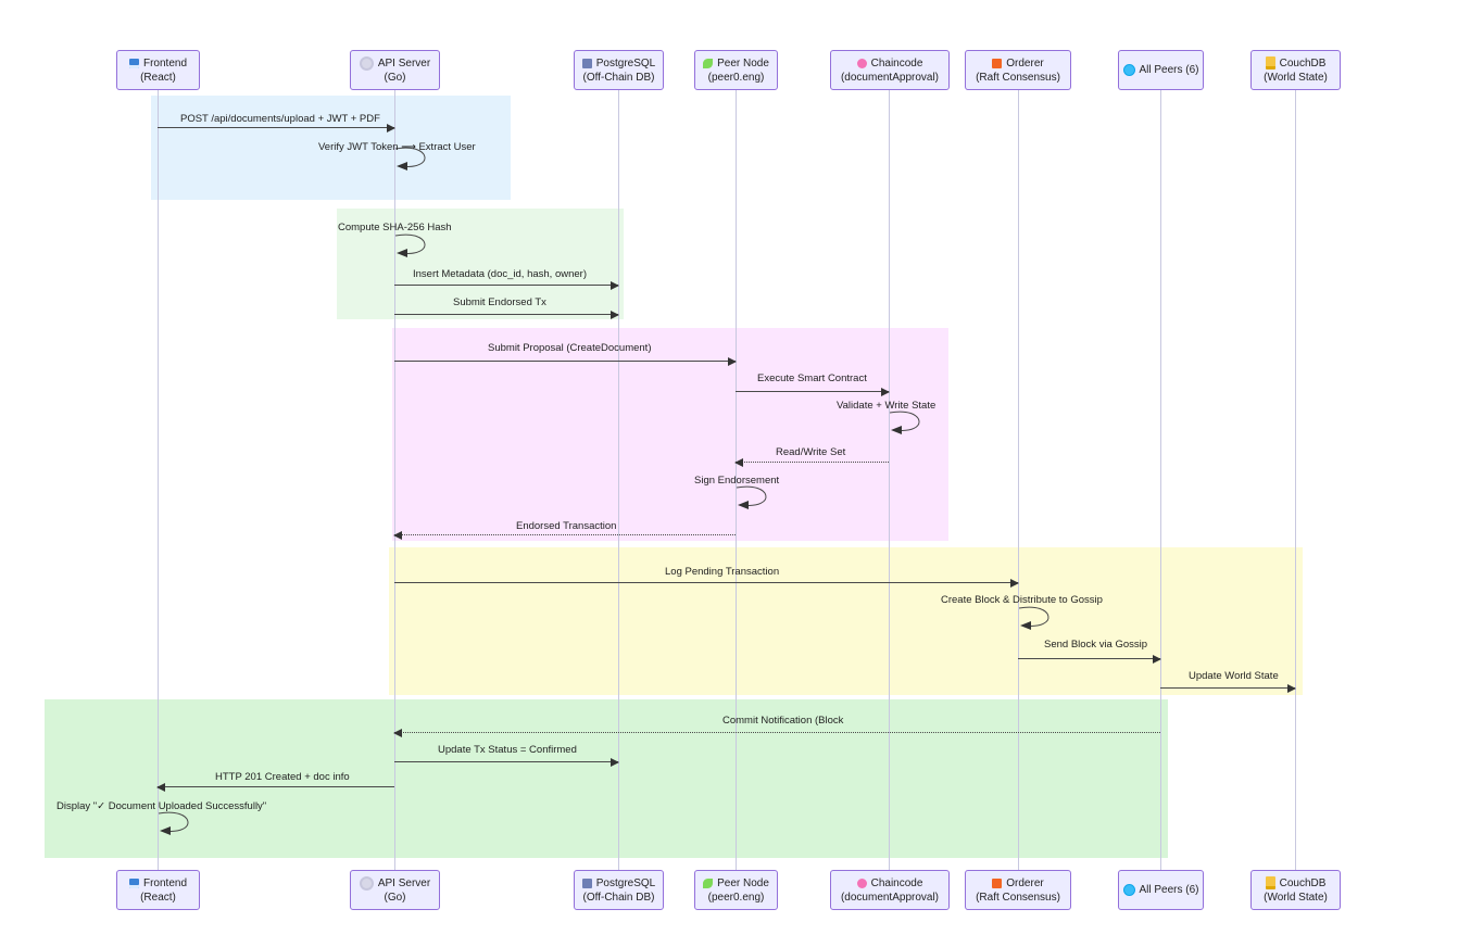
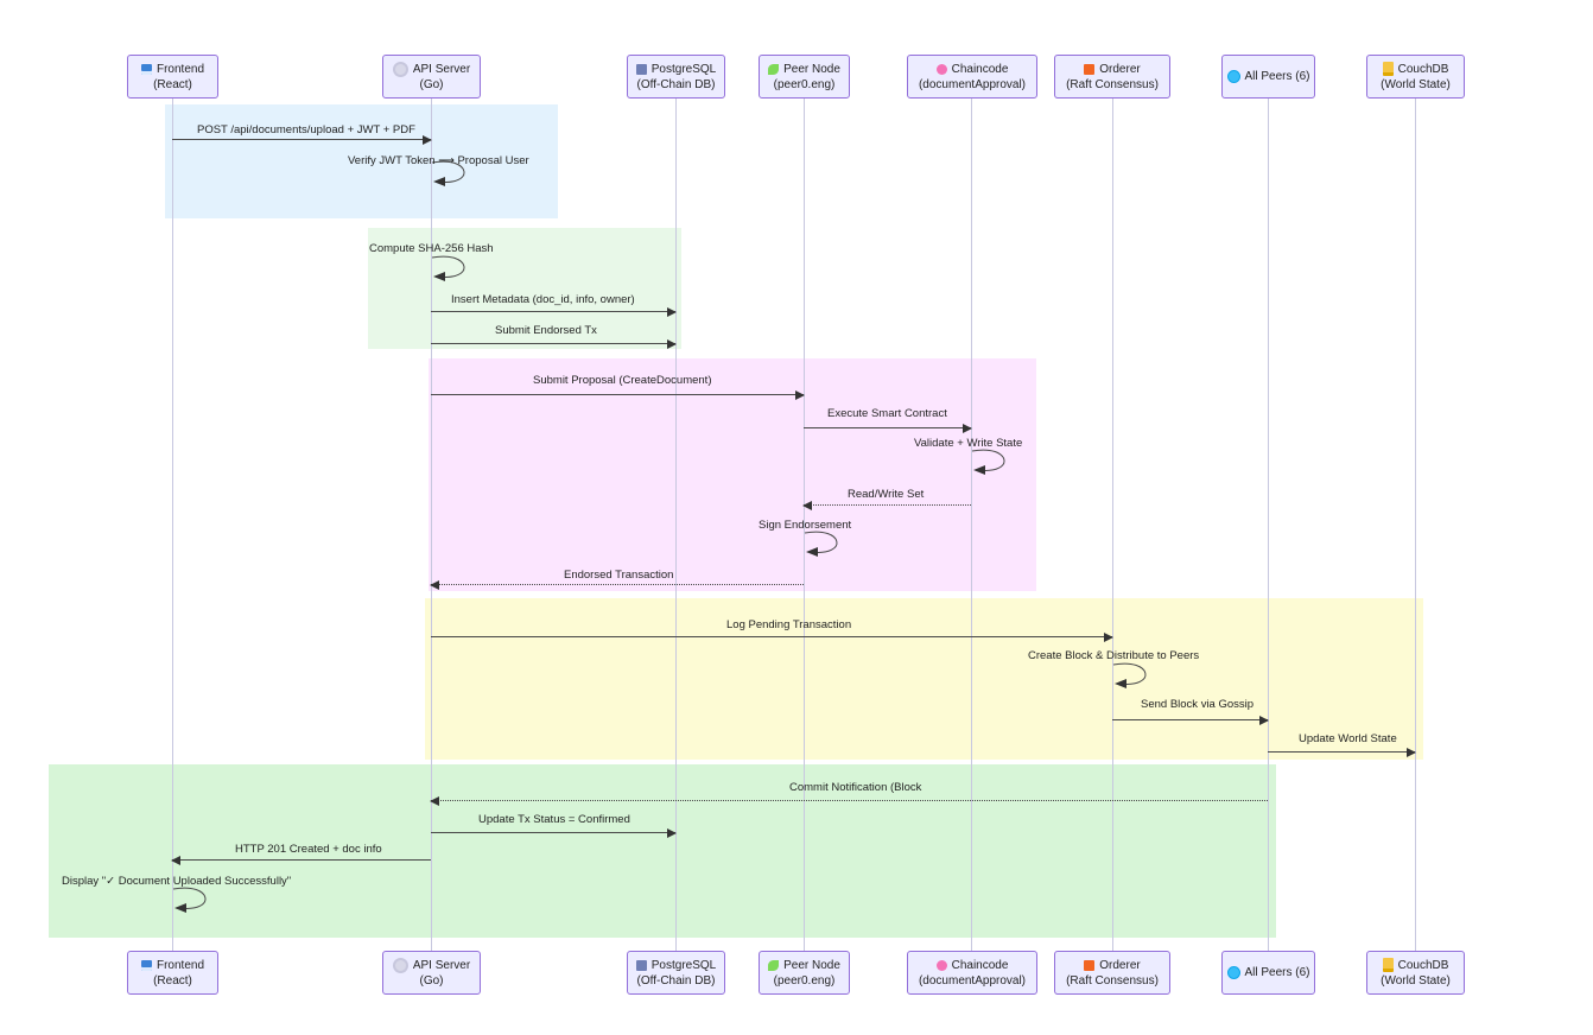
  POST /api/documents/upload + JWT + PDF
- Verify JWT Token ⟶ Extract User
+ Verify JWT Token ⟶ Proposal User
  Compute SHA-256 Hash
- Insert Metadata (doc_id, hash, owner)
+ Insert Metadata (doc_id, info, owner)
  Submit Endorsed Tx
  Submit Proposal (CreateDocument)
  Execute Smart Contract
  Validate + Write State
  Read/Write Set
  Sign Endorsement
  Endorsed Transaction
  Log Pending Transaction
- Create Block & Distribute to Gossip
+ Create Block & Distribute to Peers
  Send Block via Gossip
  Update World State
  Commit Notification (Block
  Update Tx Status = Confirmed
  HTTP 201 Created + doc info
  Display "✓ Document Uploaded Successfully"
  Frontend
  (React)
  API Server
  (Go)
  PostgreSQL
  (Off-Chain DB)
  Peer Node
  (peer0.eng)
  Chaincode
  (documentApproval)
  Orderer
  (Raft Consensus)
  All Peers (6)
  CouchDB
  (World State)
  Frontend
  (React)
  API Server
  (Go)
  PostgreSQL
  (Off-Chain DB)
  Peer Node
  (peer0.eng)
  Chaincode
  (documentApproval)
  Orderer
  (Raft Consensus)
  All Peers (6)
  CouchDB
  (World State)
